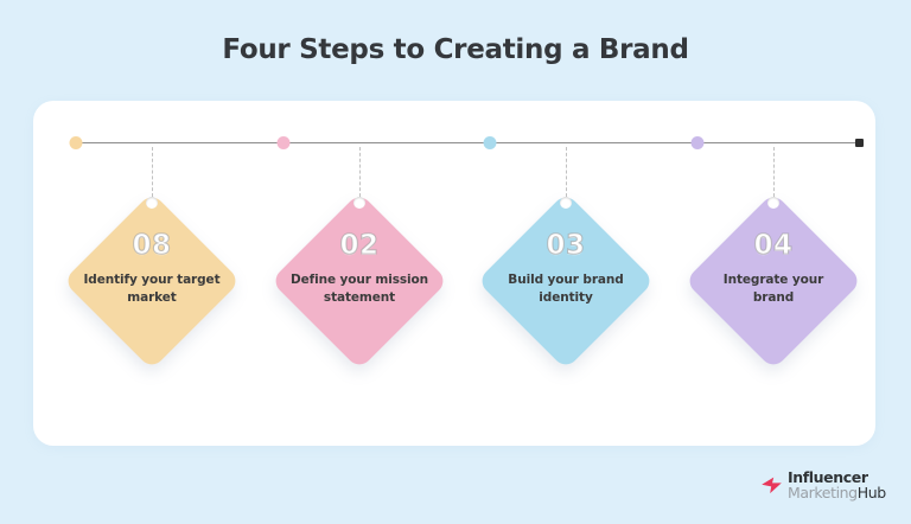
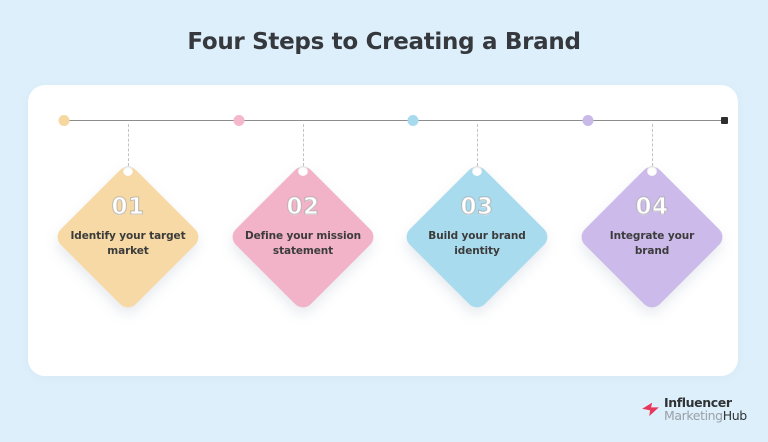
  Four Steps to Creating a Brand
- 08
+ 01
  Identify your target market
  02
  Define your mission statement
  03
  Build your brand identity
  04
  Integrate your brand
  Influencer
  MarketingHub
